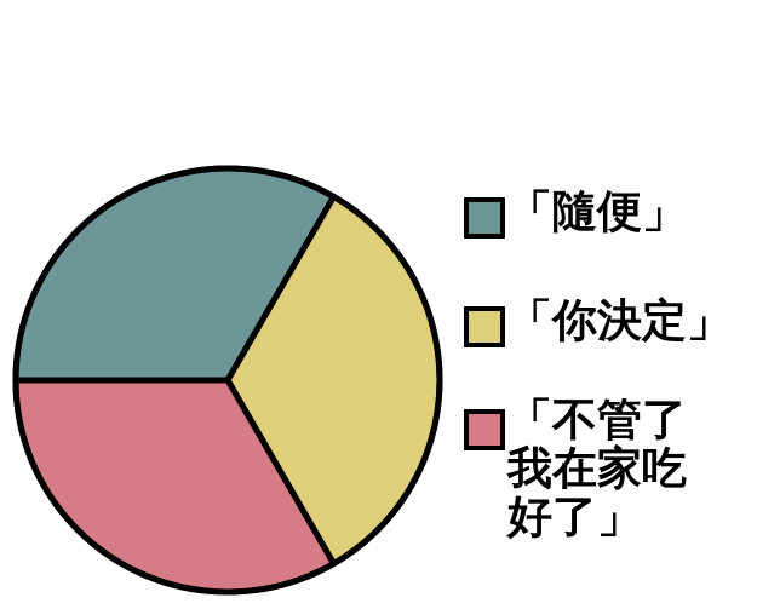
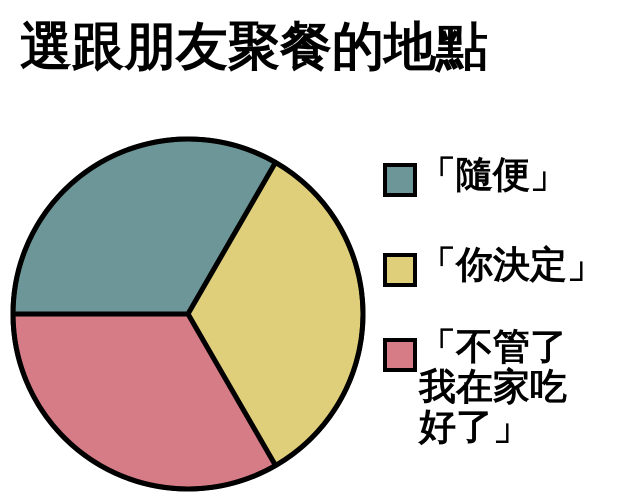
+ 選跟朋友聚餐的地點
  「隨便」
  「你決定」
  「不管了
  我在家吃
  好了」
